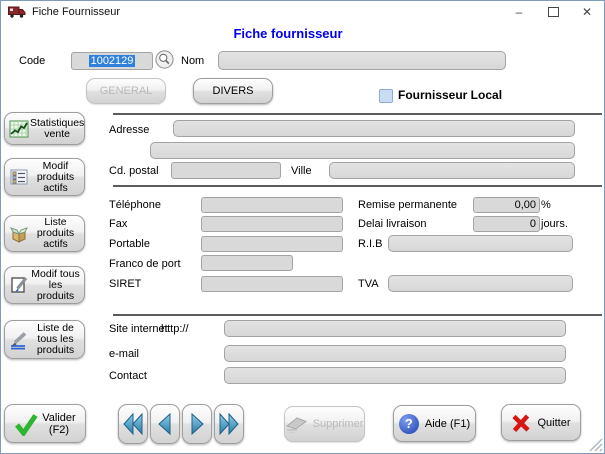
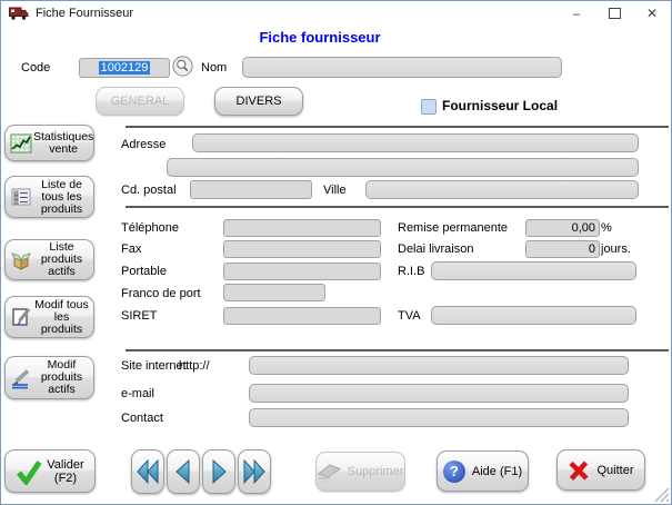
  Fiche Fournisseur
  –
  ✕
  Fiche fournisseur
  Code
  1002129
  Nom
  GENERAL
  DIVERS
  Fournisseur Local
  Statistiques vente
- Modif produits actifs
+ Liste de tous les produits
  Liste produits actifs
  Modif tous les produits
- Liste de tous les produits
+ Modif produits actifs
  Adresse
  Cd. postal
  Ville
  Téléphone
  Remise permanente
  0,00
  %
  Fax
  Delai livraison
  0
  jours.
  Portable
  R.I.B
  Franco de port
  SIRET
  TVA
  Site internet
  http://
  e-mail
  Contact
  Valider
  (F2)
  Supprimer
  ?
  Aide (F1)
  Quitter
